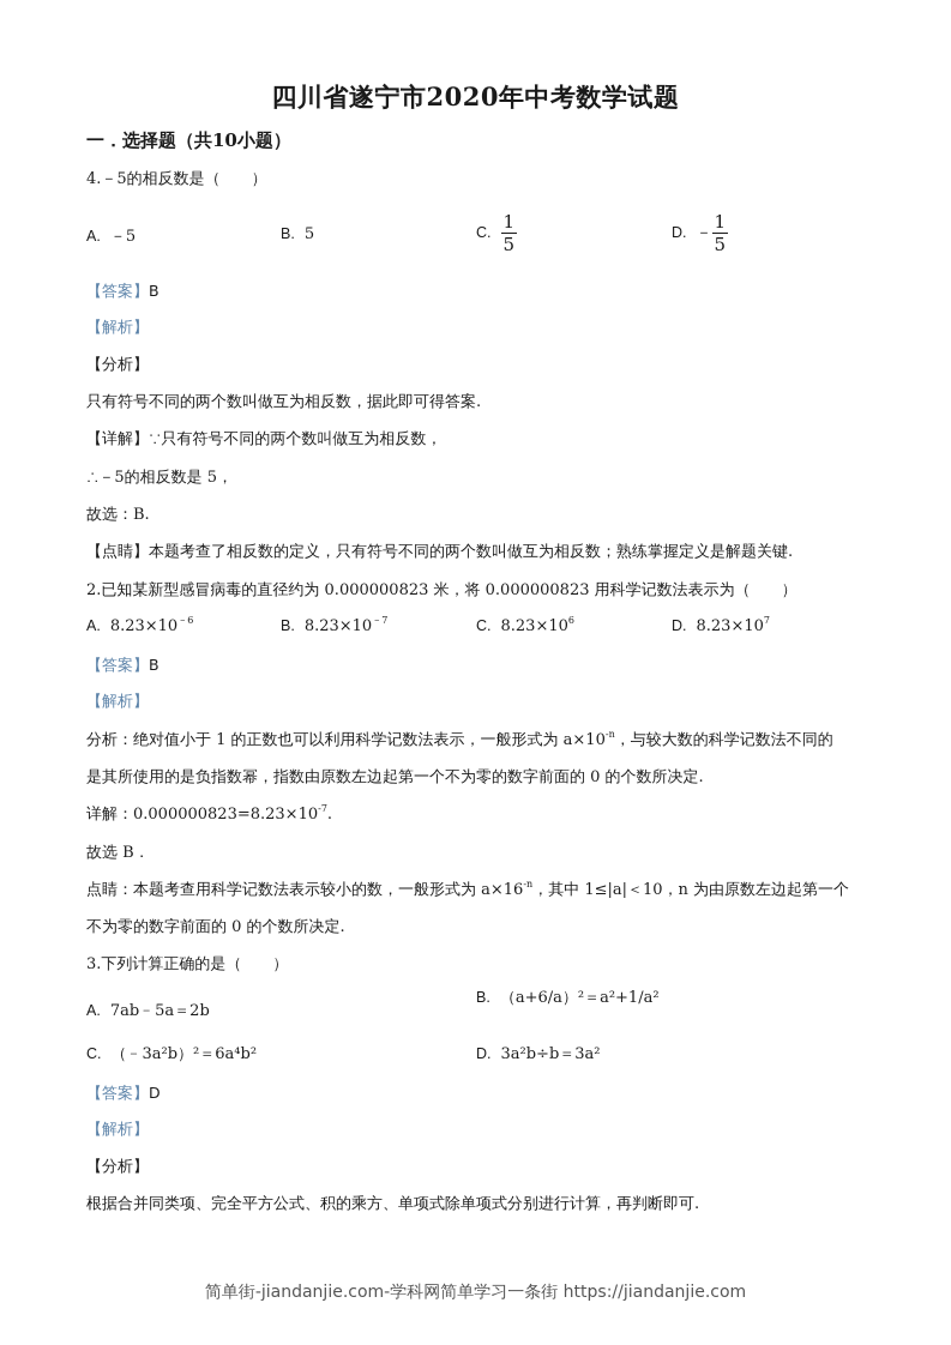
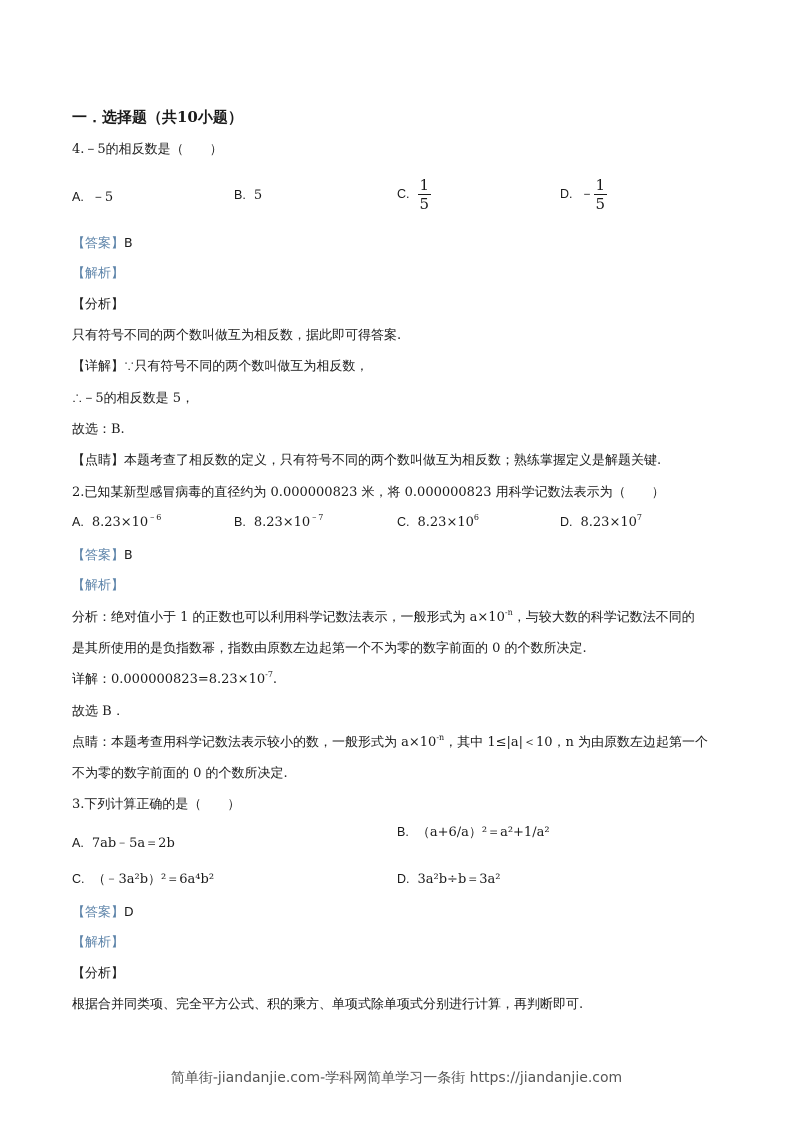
- 四川省遂宁市2020年中考数学试题
  一．选择题（共10小题）
  4.－5的相反数是（ ）
  A. －5
  B. 5
  C.
  1
  5
  D. －
  1
  5
  【答案】B
  【解析】
  【分析】
  只有符号不同的两个数叫做互为相反数，据此即可得答案.
  【详解】∵只有符号不同的两个数叫做互为相反数，
  ∴－5的相反数是 5，
  故选：B.
  【点睛】本题考查了相反数的定义，只有符号不同的两个数叫做互为相反数；熟练掌握定义是解题关键.
  2.已知某新型感冒病毒的直径约为 0.000000823 米，将 0.000000823 用科学记数法表示为（ ）
  A. 8.23×10－6
  B. 8.23×10－7
  C. 8.23×106
  D. 8.23×107
  【答案】B
  【解析】
  分析：绝对值小于 1 的正数也可以利用科学记数法表示，一般形式为 a×10-n，与较大数的科学记数法不同的
  是其所使用的是负指数幂，指数由原数左边起第一个不为零的数字前面的 0 的个数所决定.
  详解：0.000000823=8.23×10-7.
  故选 B．
- 点睛：本题考查用科学记数法表示较小的数，一般形式为 a×16-n，其中 1≤|a|＜10，n 为由原数左边起第一个
+ 点睛：本题考查用科学记数法表示较小的数，一般形式为 a×10-n，其中 1≤|a|＜10，n 为由原数左边起第一个
  不为零的数字前面的 0 的个数所决定.
  3.下列计算正确的是（ ）
  A. 7ab﹣5a＝2b
  B. （a+6/a）²＝a²+1/a²
  C. （﹣3a²b）²＝6a⁴b²
  D. 3a²b÷b＝3a²
  【答案】D
  【解析】
  【分析】
  根据合并同类项、完全平方公式、积的乘方、单项式除单项式分别进行计算，再判断即可.
  简单街-jiandanjie.com-学科网简单学习一条街 https://jiandanjie.com
